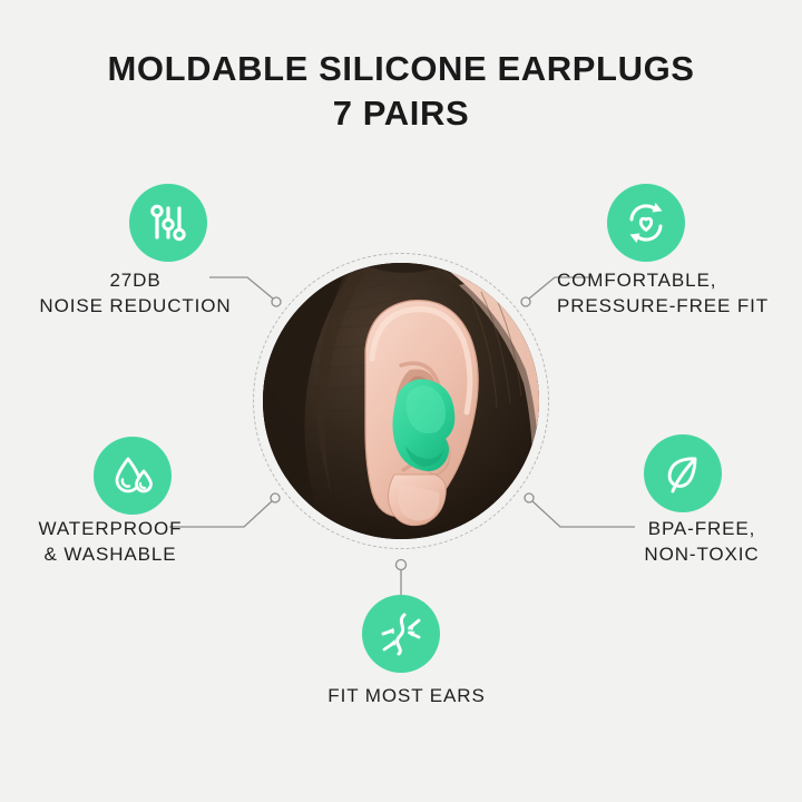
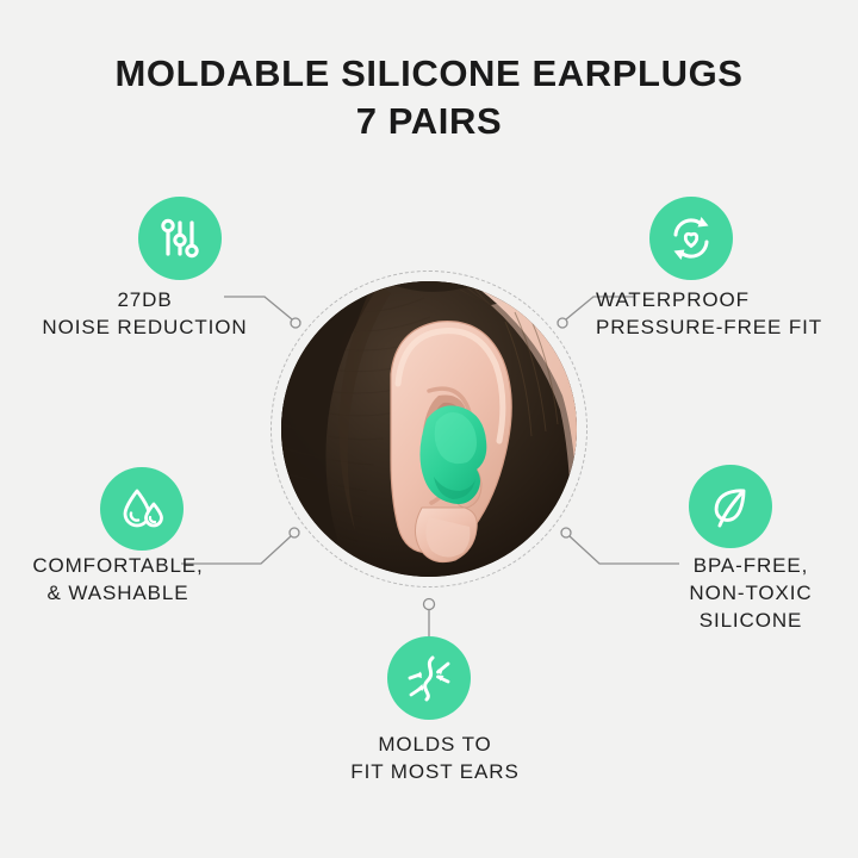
  MOLDABLE SILICONE EARPLUGS
  7 PAIRS
  27DB
  NOISE REDUCTION
- COMFORTABLE,
+ WATERPROOF
  PRESSURE-FREE FIT
- WATERPROOF
+ COMFORTABLE,
  & WASHABLE
  BPA-FREE,
  NON-TOXIC
+ SILICONE
+ MOLDS TO
  FIT MOST EARS
